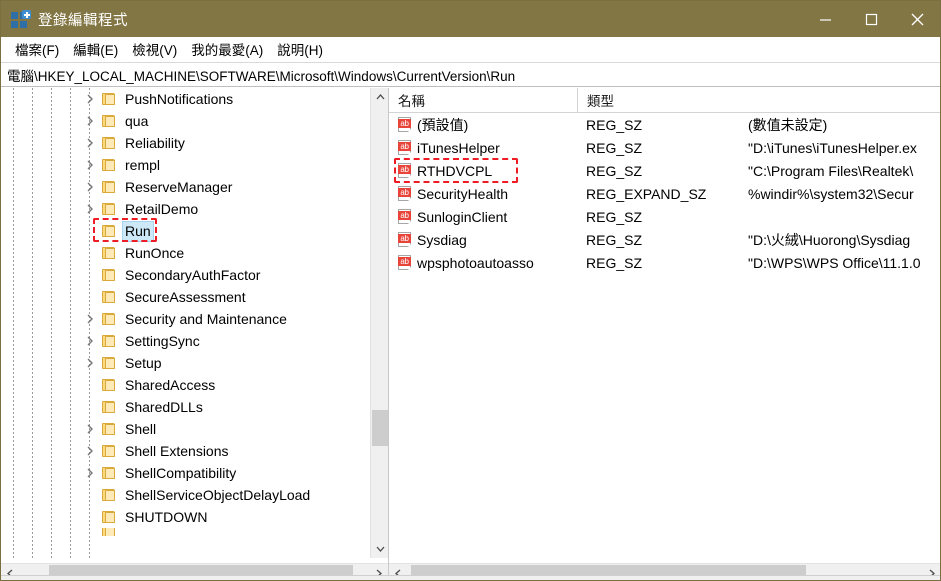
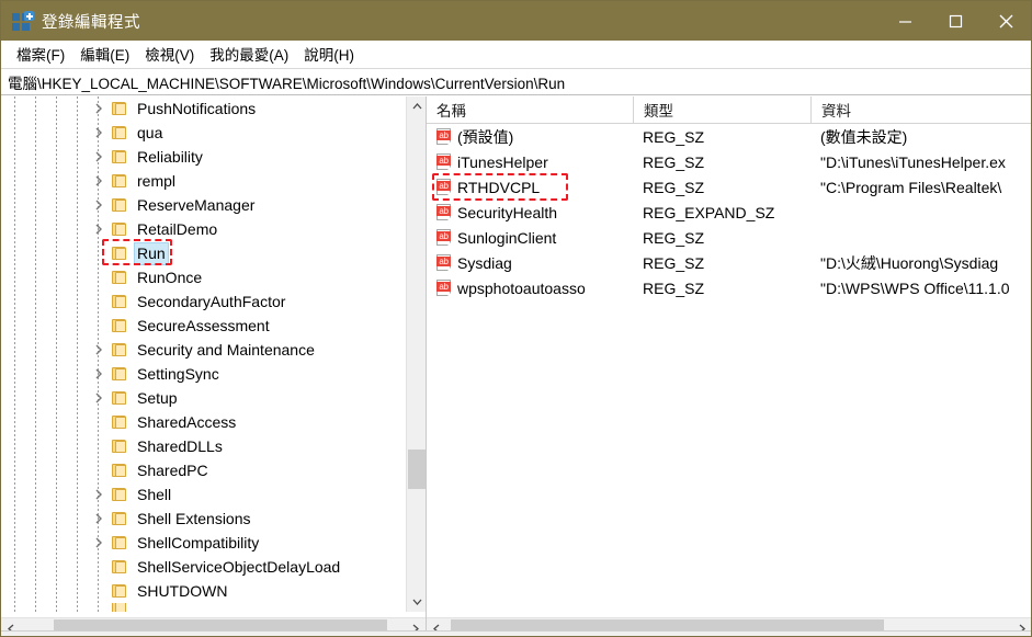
  登錄編輯程式
  檔案(F)
  編輯(E)
  檢視(V)
  我的最愛(A)
  說明(H)
  電腦\HKEY_LOCAL_MACHINE\SOFTWARE\Microsoft\Windows\CurrentVersion\Run
  PushNotifications
  qua
  Reliability
  rempl
  ReserveManager
  RetailDemo
  Run
  RunOnce
  SecondaryAuthFactor
  SecureAssessment
  Security and Maintenance
  SettingSync
  Setup
  SharedAccess
  SharedDLLs
+ SharedPC
  Shell
  Shell Extensions
  ShellCompatibility
  ShellServiceObjectDelayLoad
  SHUTDOWN
  名稱
  類型
+ 資料
  ab
  (預設值)
  REG_SZ
  (數值未設定)
  ab
  iTunesHelper
  REG_SZ
  "D:\iTunes\iTunesHelper.ex
  ab
  RTHDVCPL
  REG_SZ
  "C:\Program Files\Realtek\
  ab
  SecurityHealth
  REG_EXPAND_SZ
- %windir%\system32\Secur
  ab
  SunloginClient
  REG_SZ
  ab
  Sysdiag
  REG_SZ
  "D:\火絨\Huorong\Sysdiag
  ab
  wpsphotoautoasso
  REG_SZ
  "D:\WPS\WPS Office\11.1.0
